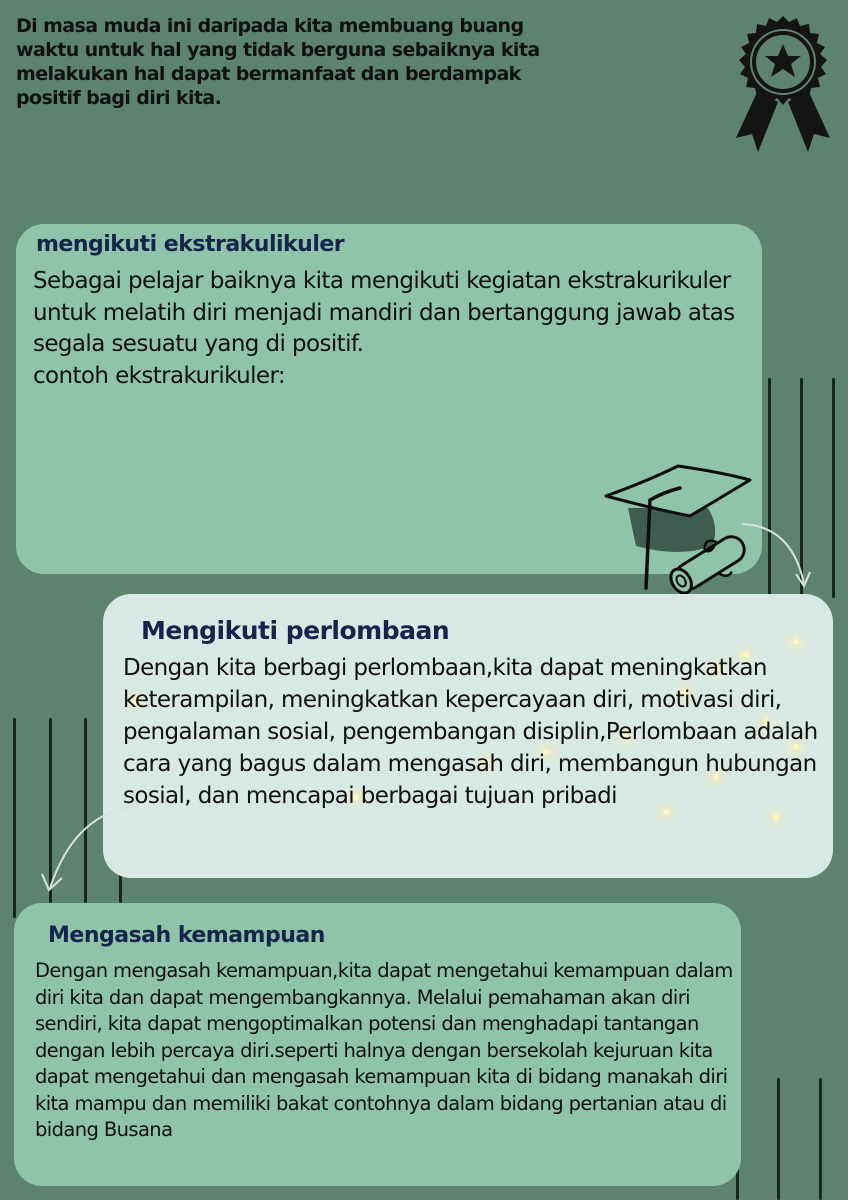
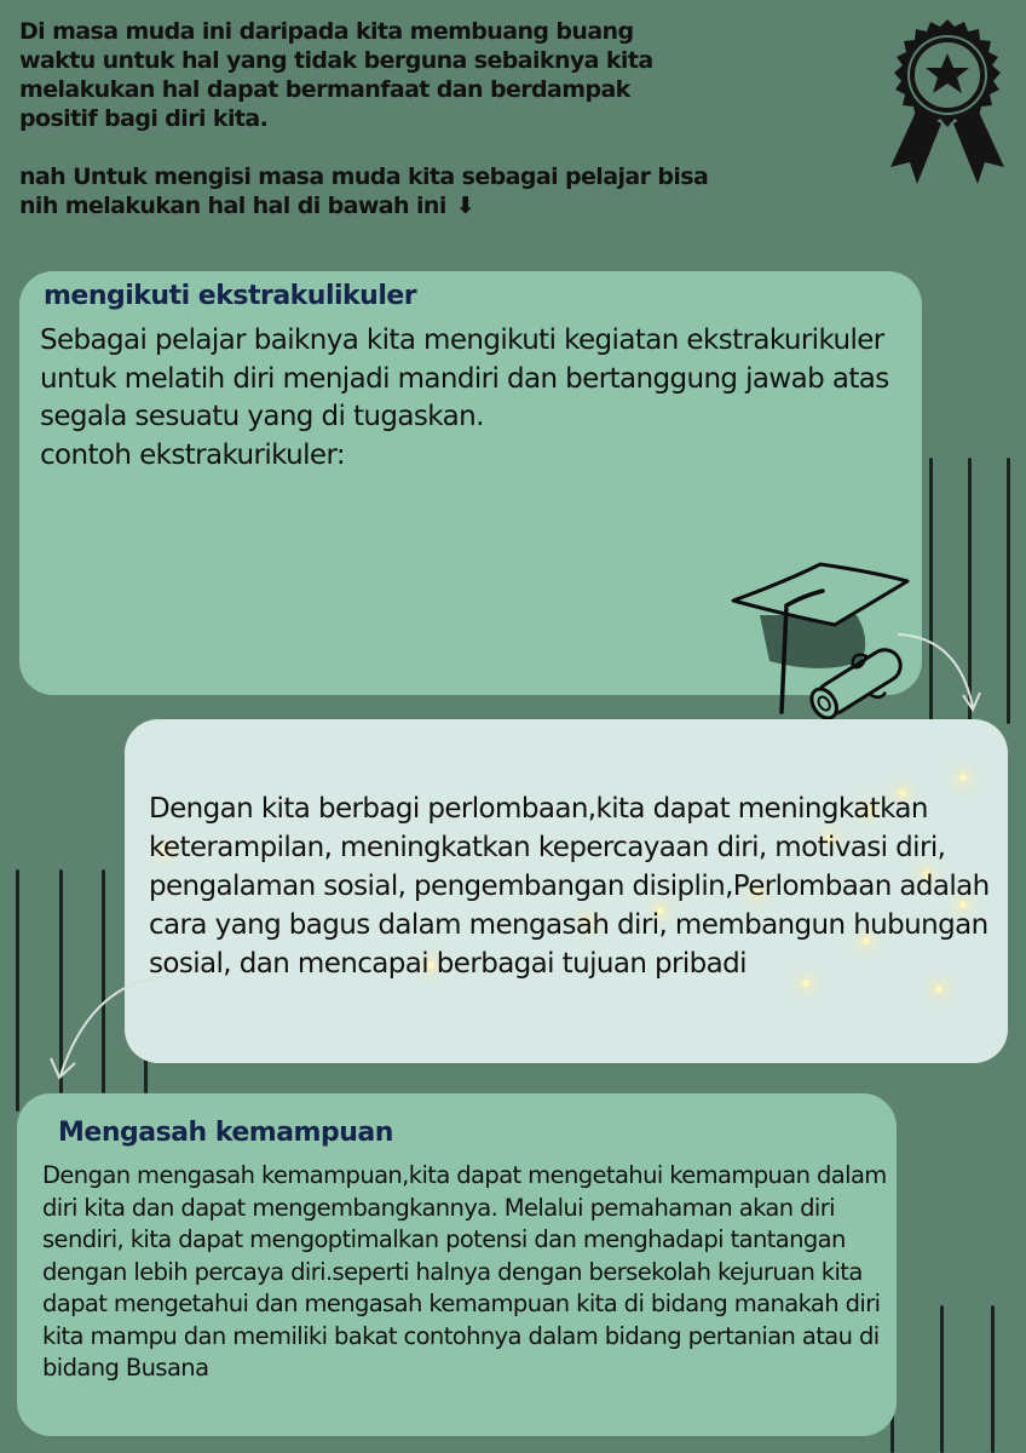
  Di masa muda ini daripada kita membuang buang
  waktu untuk hal yang tidak berguna sebaiknya kita
  melakukan hal dapat bermanfaat dan berdampak
  positif bagi diri kita.
+ nah Untuk mengisi masa muda kita sebagai pelajar bisa
+ nih melakukan hal hal di bawah ini ⬇
  mengikuti ekstrakulikuler
- Sebagai pelajar baiknya kita mengikuti kegiatan ekstrakurikuler untuk melatih diri menjadi mandiri dan bertanggung jawab atas segala sesuatu yang di positif.
+ Sebagai pelajar baiknya kita mengikuti kegiatan ekstrakurikuler untuk melatih diri menjadi mandiri dan bertanggung jawab atas segala sesuatu yang di tugaskan.
  contoh ekstrakurikuler:
- Mengikuti perlombaan
  Dengan kita berbagi perlombaan,kita dapat meningkatkan keterampilan, meningkatkan kepercayaan diri, motivasi diri, pengalaman sosial, pengembangan disiplin,Perlombaan adalah cara yang bagus dalam mengasah diri, membangun hubungan sosial, dan mencapai berbagai tujuan pribadi
  Mengasah kemampuan
  Dengan mengasah kemampuan,kita dapat mengetahui kemampuan dalam diri kita dan dapat mengembangkannya. Melalui pemahaman akan diri sendiri, kita dapat mengoptimalkan potensi dan menghadapi tantangan dengan lebih percaya diri.seperti halnya dengan bersekolah kejuruan kita dapat mengetahui dan mengasah kemampuan kita di bidang manakah diri kita mampu dan memiliki bakat contohnya dalam bidang pertanian atau di bidang Busana
